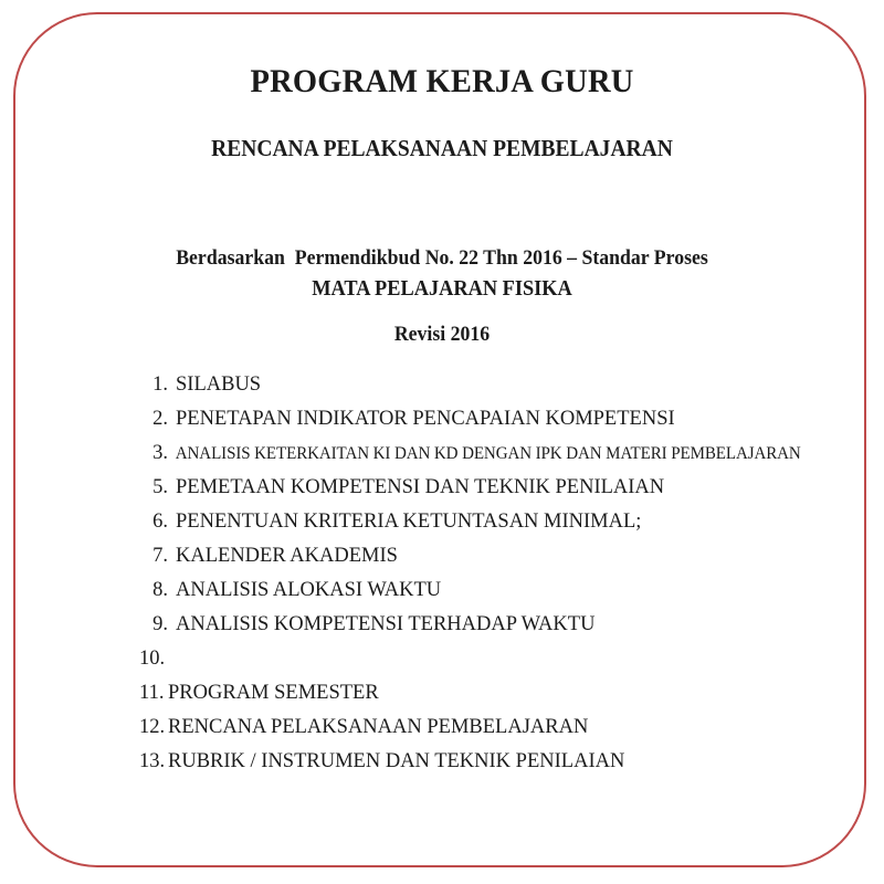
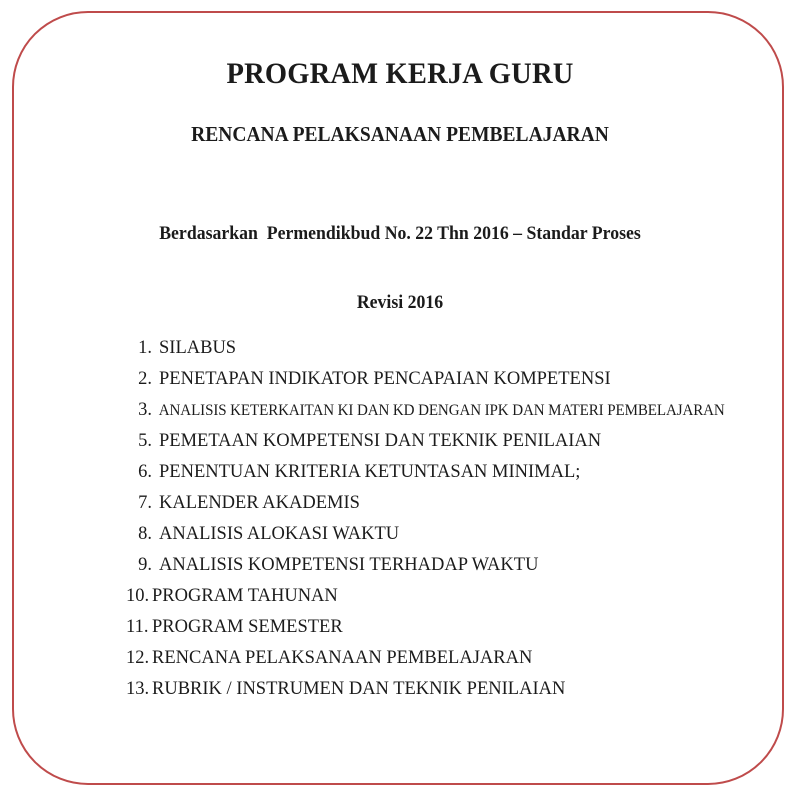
  PROGRAM KERJA GURU
  RENCANA PELAKSANAAN PEMBELAJARAN
  Berdasarkan Permendikbud No. 22 Thn 2016 – Standar Proses
  Revisi 2016
- MATA PELAJARAN FISIKA
  1.
  SILABUS
  2.
  PENETAPAN INDIKATOR PENCAPAIAN KOMPETENSI
  3.
  ANALISIS KETERKAITAN KI DAN KD DENGAN IPK DAN MATERI PEMBELAJARAN
  5.
  PEMETAAN KOMPETENSI DAN TEKNIK PENILAIAN
  6.
  PENENTUAN KRITERIA KETUNTASAN MINIMAL;
  7.
  KALENDER AKADEMIS
  8.
  ANALISIS ALOKASI WAKTU
  9.
  ANALISIS KOMPETENSI TERHADAP WAKTU
  10.
+ PROGRAM TAHUNAN
  11.
  PROGRAM SEMESTER
  12.
  RENCANA PELAKSANAAN PEMBELAJARAN
  13.
  RUBRIK / INSTRUMEN DAN TEKNIK PENILAIAN
